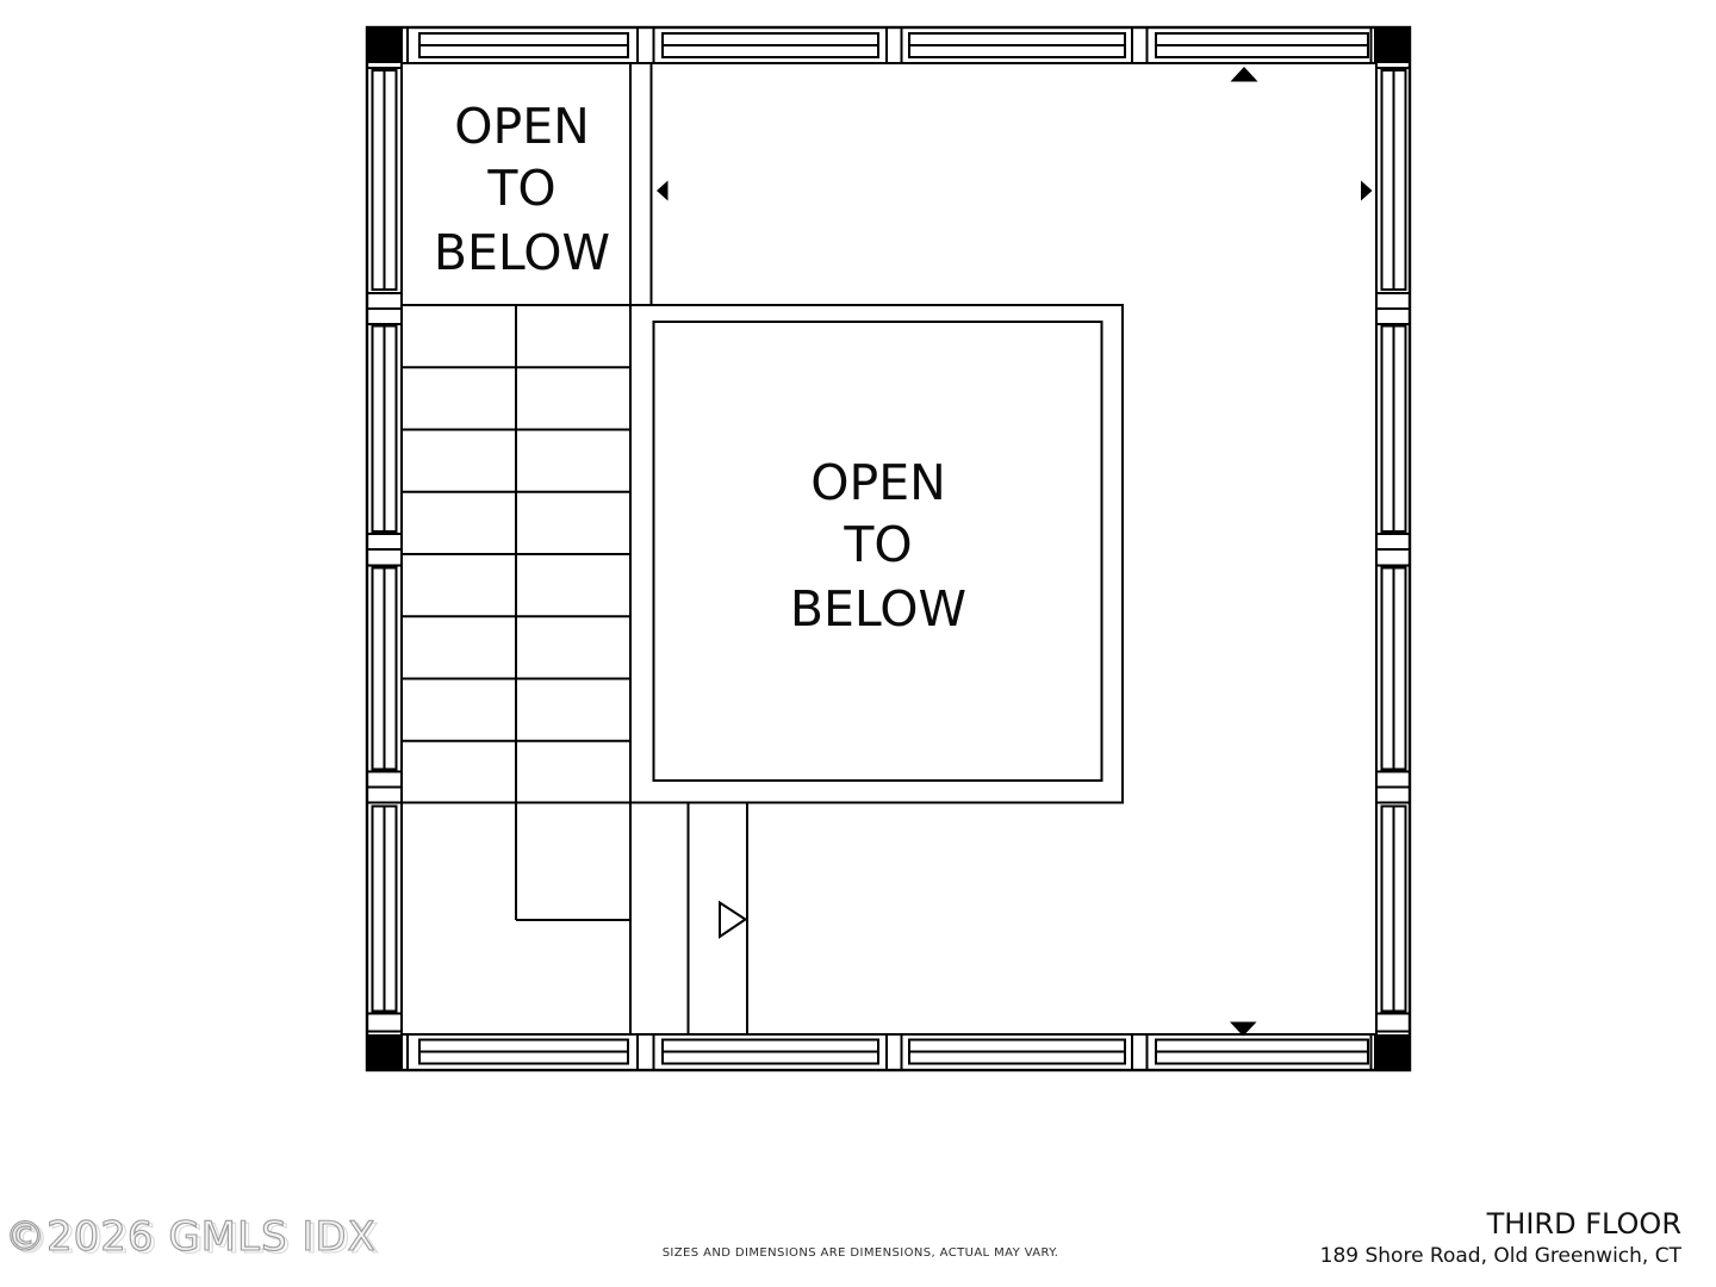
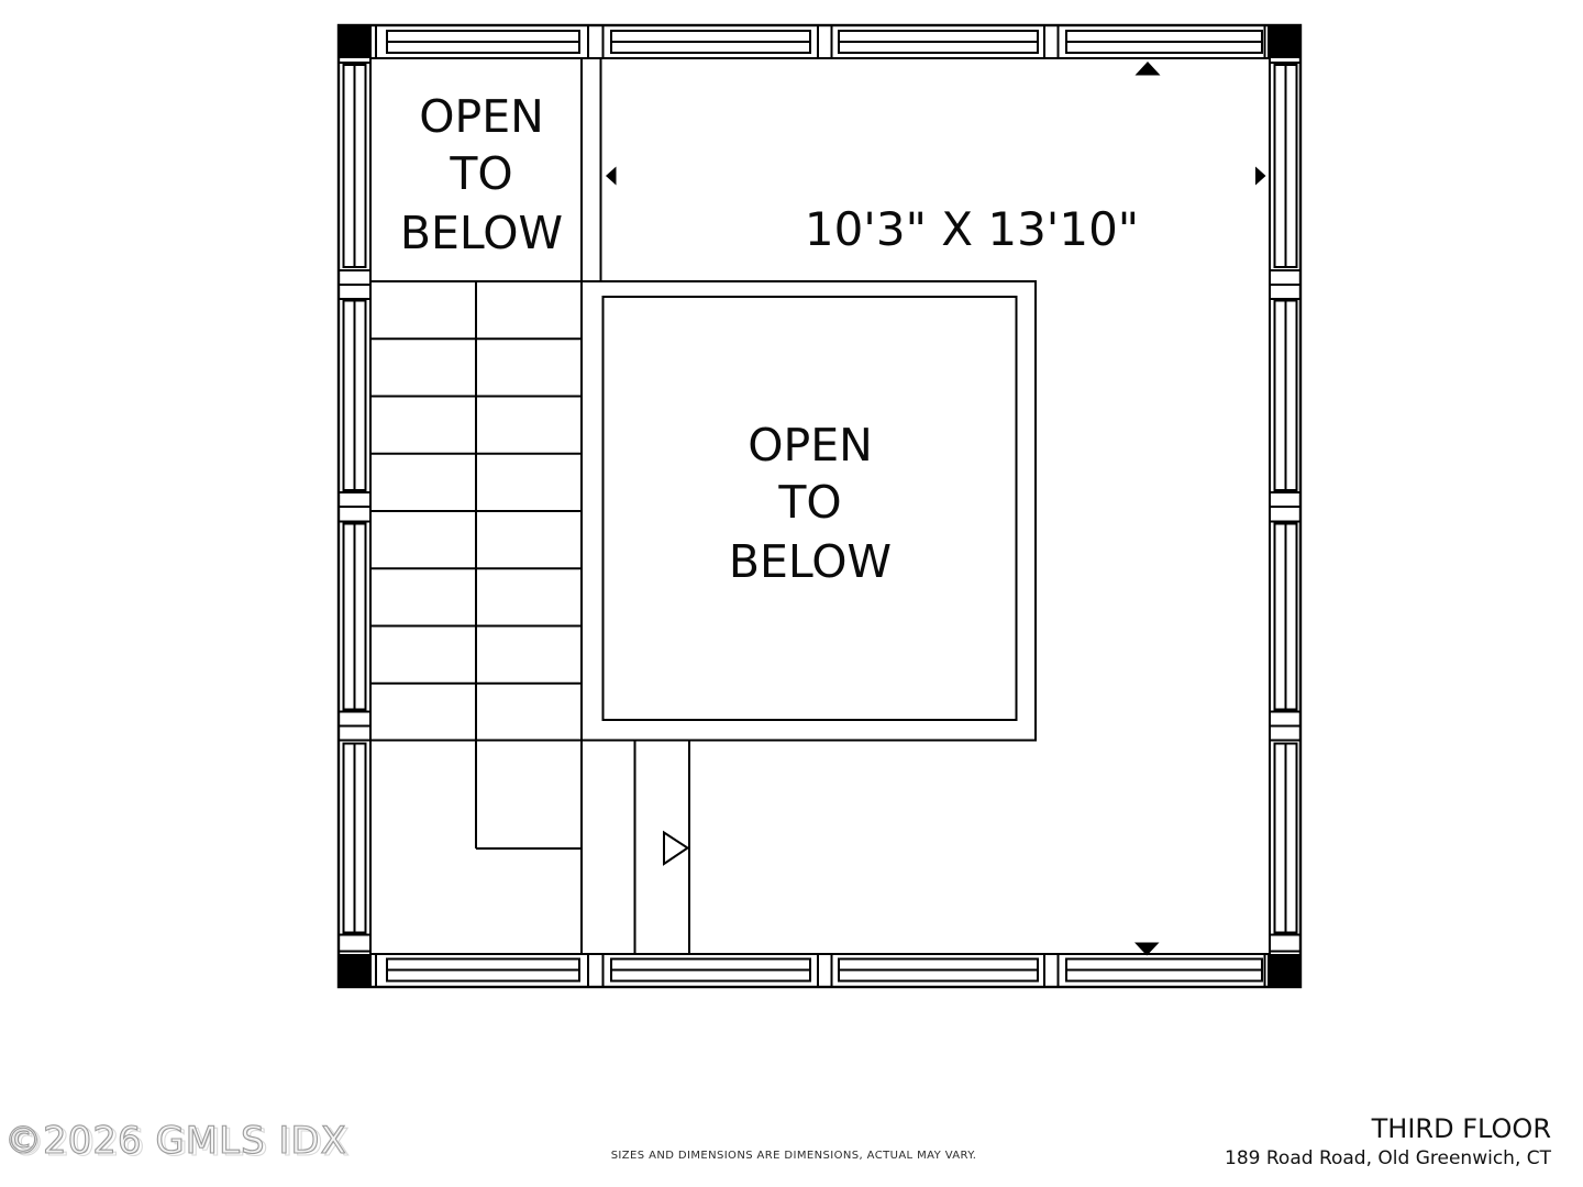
  OPEN
  TO
  BELOW
+ 10'3" X 13'10"
  OPEN
  TO
  BELOW
  ©2026 GMLS IDX
  SIZES AND DIMENSIONS ARE DIMENSIONS, ACTUAL MAY VARY.
  THIRD FLOOR
- 189 Shore Road, Old Greenwich, CT
+ 189 Road Road, Old Greenwich, CT
